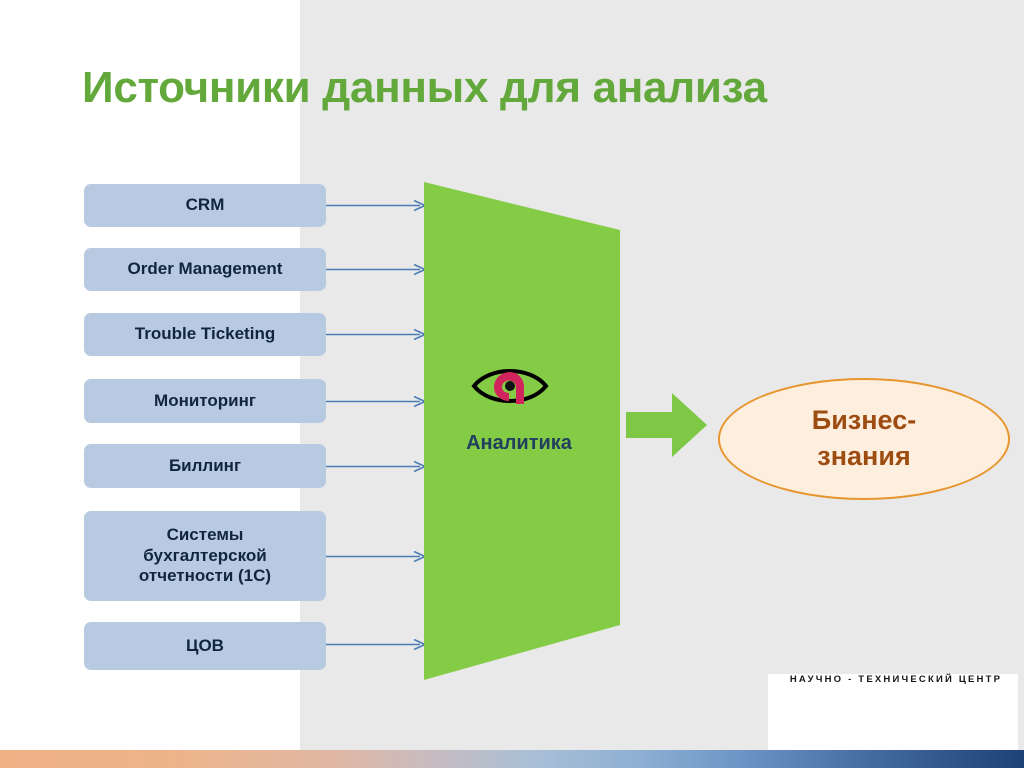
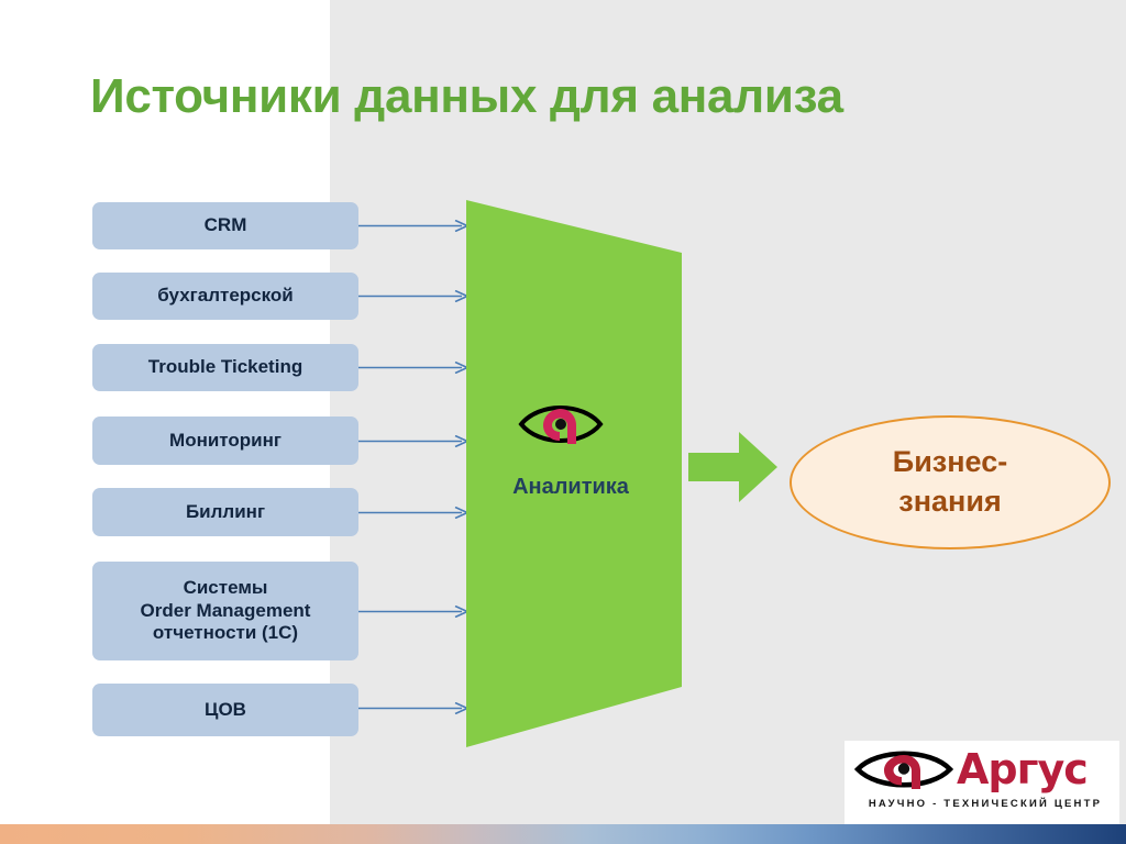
  Источники данных для анализа
  CRM
- Order Management
+ бухгалтерской
  Trouble Ticketing
  Мониторинг
  Биллинг
  Системы
- бухгалтерской
+ Order Management
  отчетности (1С)
  ЦОВ
  Аналитика
  Бизнес-
  знания
+ Аргус
  НАУЧНО - ТЕХНИЧЕСКИЙ ЦЕНТР
